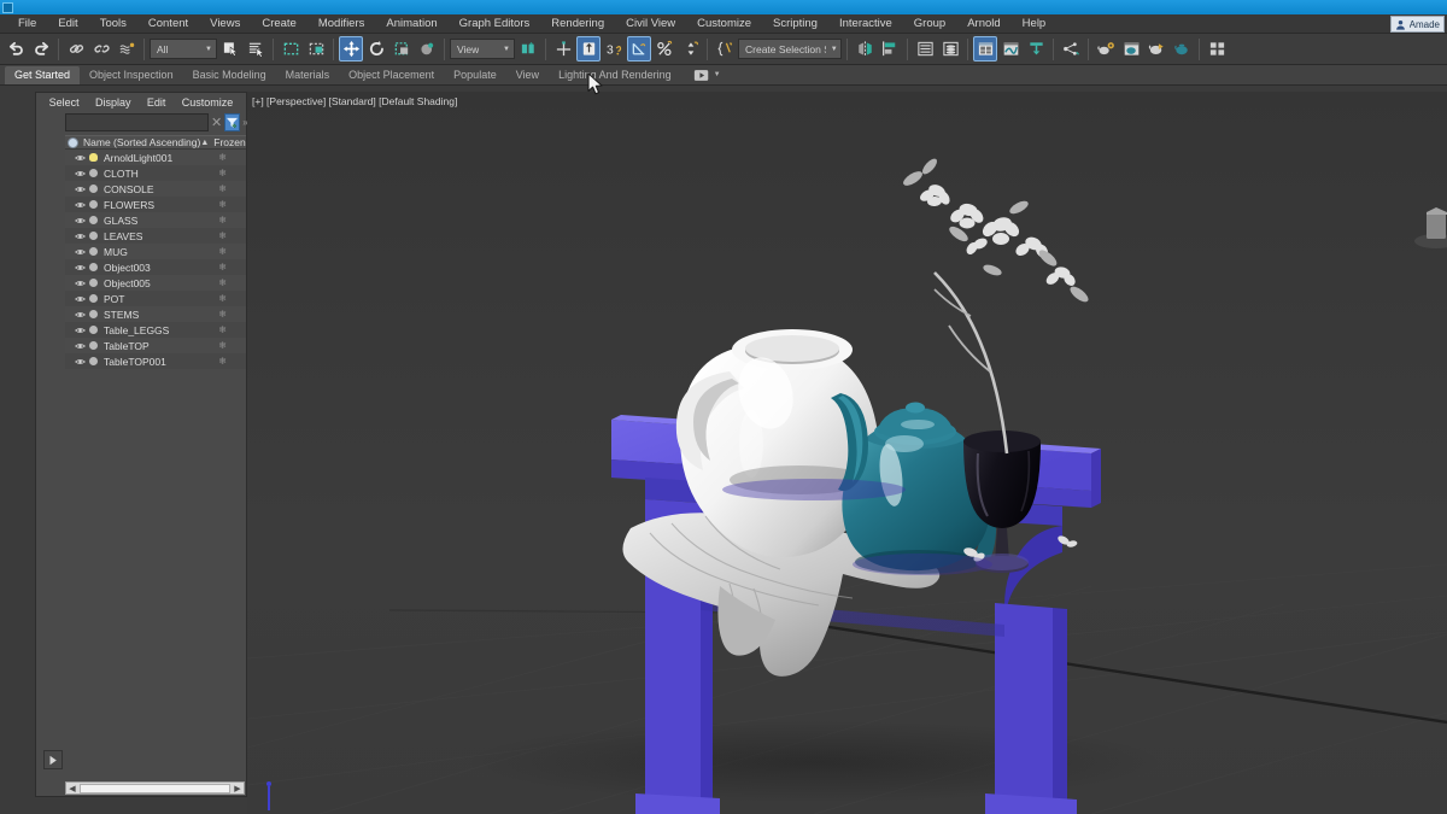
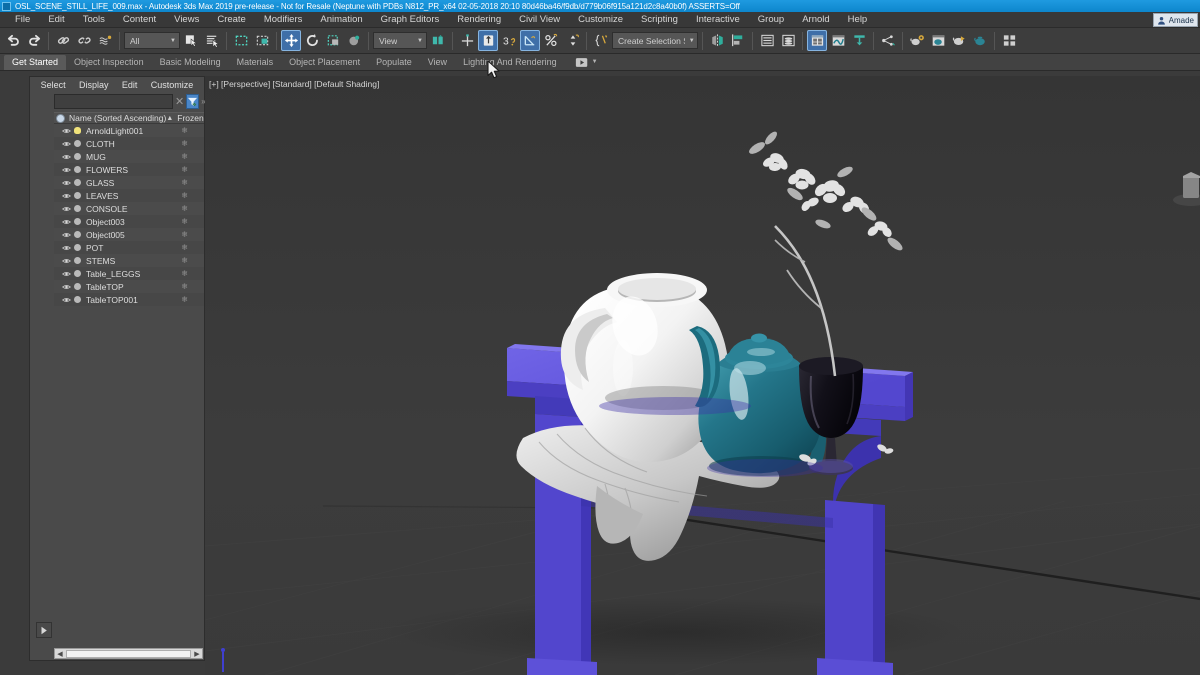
+ OSL_SCENE_STILL_LIFE_009.max - Autodesk 3ds Max 2019 pre-release - Not for Resale (Neptune with PDBs N812_PR_x64 02-05-2018 20:10 80d46ba46/f9db/d779b06f915a121d2c8a40b0f) ASSERTS=Off
  File
  Edit
  Tools
  Content
  Views
  Create
  Modifiers
  Animation
  Graph Editors
  Rendering
  Civil View
  Customize
  Scripting
  Interactive
  Group
  Arnold
  Help
  Amade
  All
  View
  3
  Create Selection
  Get Started
  Object Inspection
  Basic Modeling
  Materials
  Object Placement
  Populate
  View
  Lighting And Rendering
  Select
  Display
  Edit
  Customize
  ✕
  »
  Name (Sorted Ascending)
  Frozen
  ArnoldLight001
  ❄
  CLOTH
  ❄
- CONSOLE
+ MUG
  ❄
  FLOWERS
  ❄
  GLASS
  ❄
  LEAVES
  ❄
- MUG
+ CONSOLE
  ❄
  Object003
  ❄
  Object005
  ❄
  POT
  ❄
  STEMS
  ❄
  Table_LEGGS
  ❄
  TableTOP
  ❄
  TableTOP001
  ❄
  [+] [Perspective] [Standard] [Default Shading]
